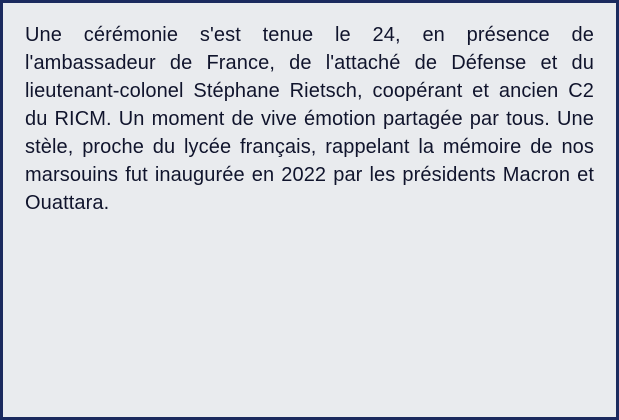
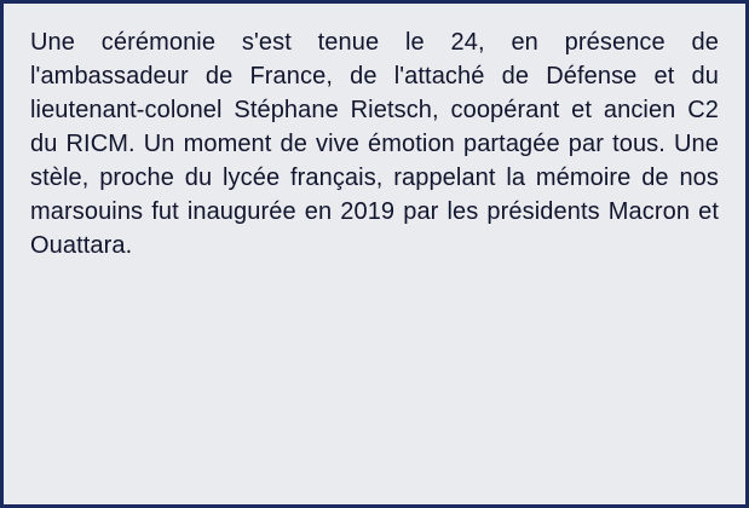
- Une cérémonie s'est tenue le 24, en présence de l'ambassadeur de France, de l'attaché de Défense et du lieutenant-colonel Stéphane Rietsch, coopérant et ancien C2 du RICM. Un moment de vive émotion partagée par tous. Une stèle, proche du lycée français, rappelant la mémoire de nos marsouins fut inaugurée en 2022 par les présidents Macron et Ouattara.
+ Une cérémonie s'est tenue le 24, en présence de l'ambassadeur de France, de l'attaché de Défense et du lieutenant-colonel Stéphane Rietsch, coopérant et ancien C2 du RICM. Un moment de vive émotion partagée par tous. Une stèle, proche du lycée français, rappelant la mémoire de nos marsouins fut inaugurée en 2019 par les présidents Macron et Ouattara.
